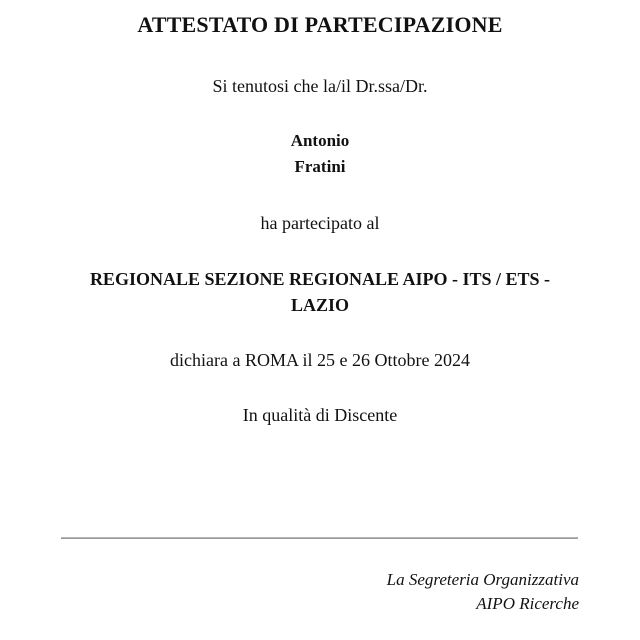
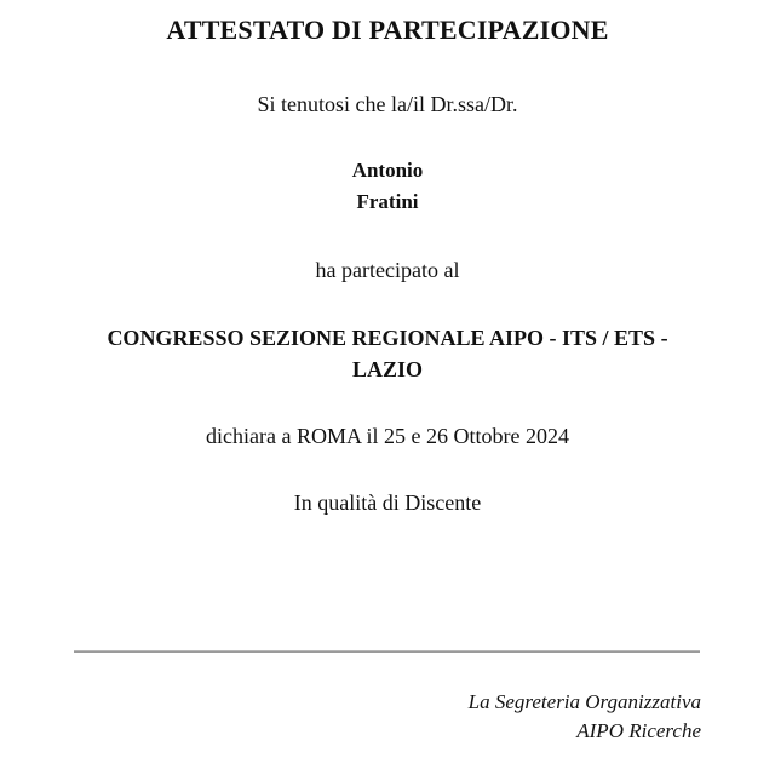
  ATTESTATO DI PARTECIPAZIONE
  Si tenutosi che la/il Dr.ssa/Dr.
  Antonio
  Fratini
  ha partecipato al
- REGIONALE SEZIONE REGIONALE AIPO - ITS / ETS -
+ CONGRESSO SEZIONE REGIONALE AIPO - ITS / ETS -
  LAZIO
  dichiara a ROMA il 25 e 26 Ottobre 2024
  In qualità di Discente
  La Segreteria Organizzativa
  AIPO Ricerche
